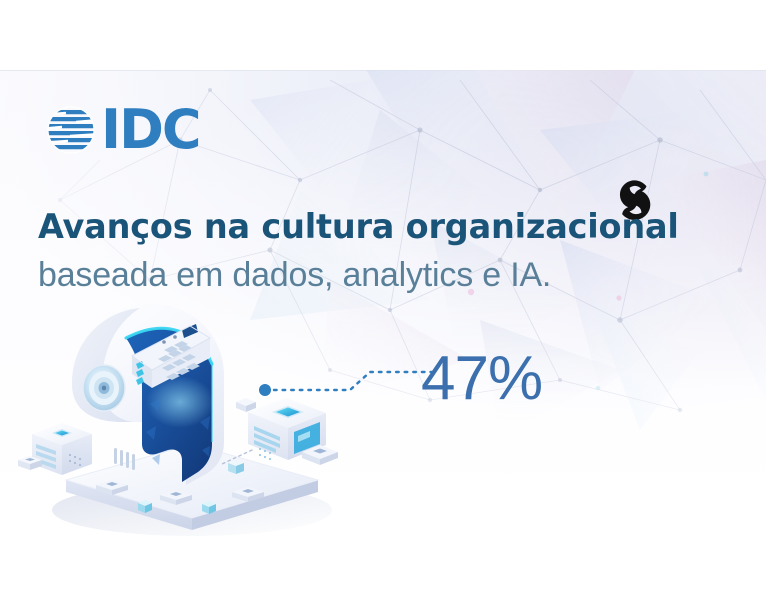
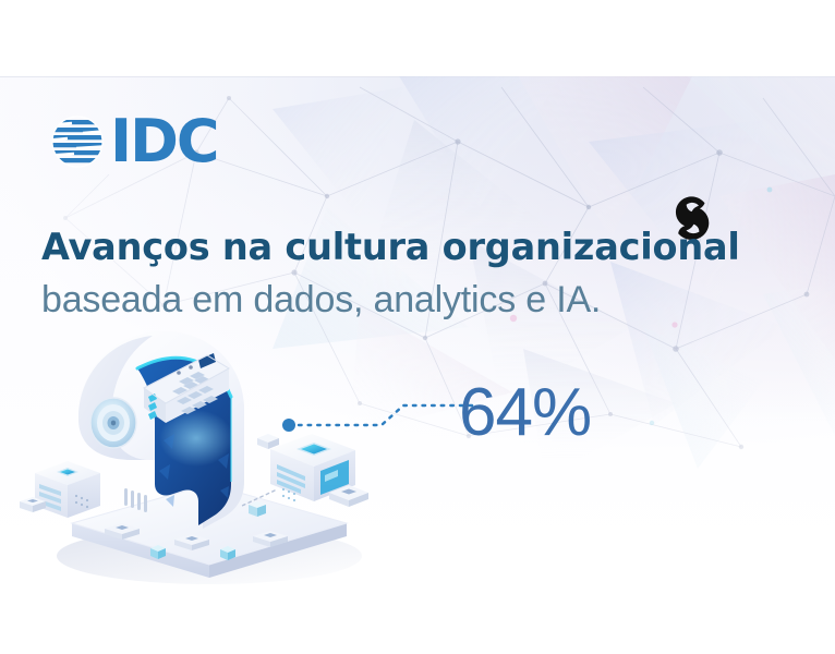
  IDC
  Avanços na cultura organizacional
  baseada em dados, analytics e IA.
- 47%
+ 64%
